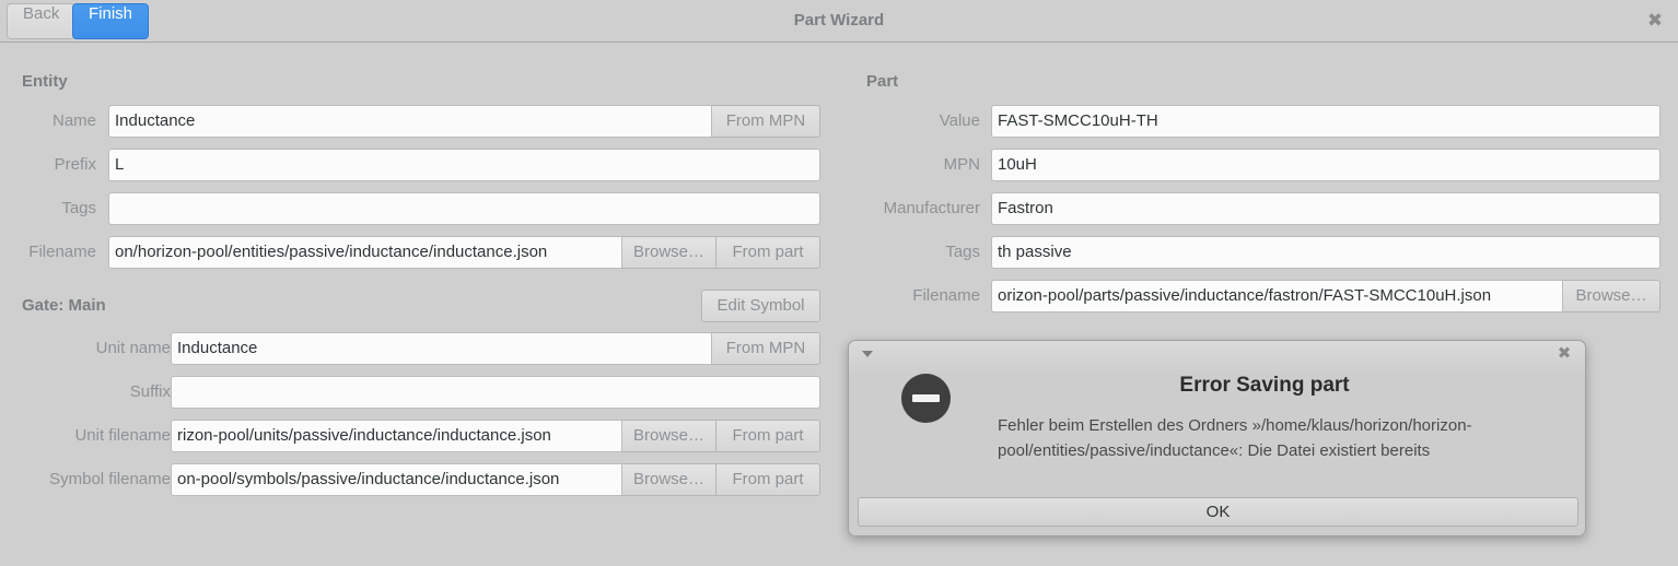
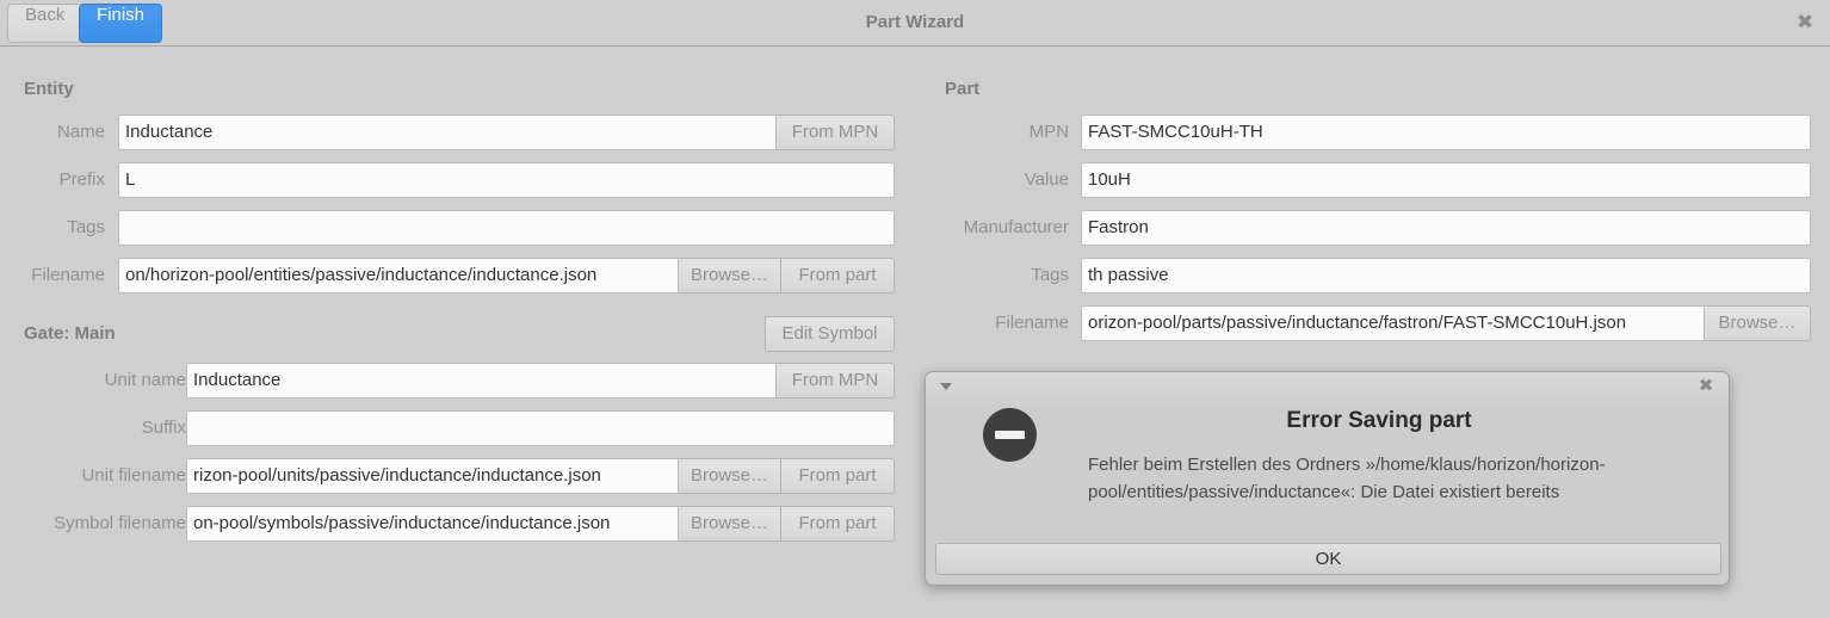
  Back
  Finish
  Part Wizard
  ✖
  Entity
  Name
  Inductance
  From MPN
  Prefix
  L
  Tags
  Filename
  on/horizon-pool/entities/passive/inductance/inductance.json
  Browse…
  From part
  Gate: Main
  Edit Symbol
  Unit name
  Inductance
  From MPN
  Suffix
  Unit filename
  rizon-pool/units/passive/inductance/inductance.json
  Browse…
  From part
  Symbol filename
  on-pool/symbols/passive/inductance/inductance.json
  Browse…
  From part
  Part
- Value
+ MPN
  FAST-SMCC10uH-TH
- MPN
+ Value
  10uH
  Manufacturer
  Fastron
  Tags
  th passive
  Filename
  orizon-pool/parts/passive/inductance/fastron/FAST-SMCC10uH.json
  Browse…
  ✖
  Error Saving part
  Fehler beim Erstellen des Ordners »/home/klaus/horizon/horizon-pool/entities/passive/inductance«: Die Datei existiert bereits
  OK
